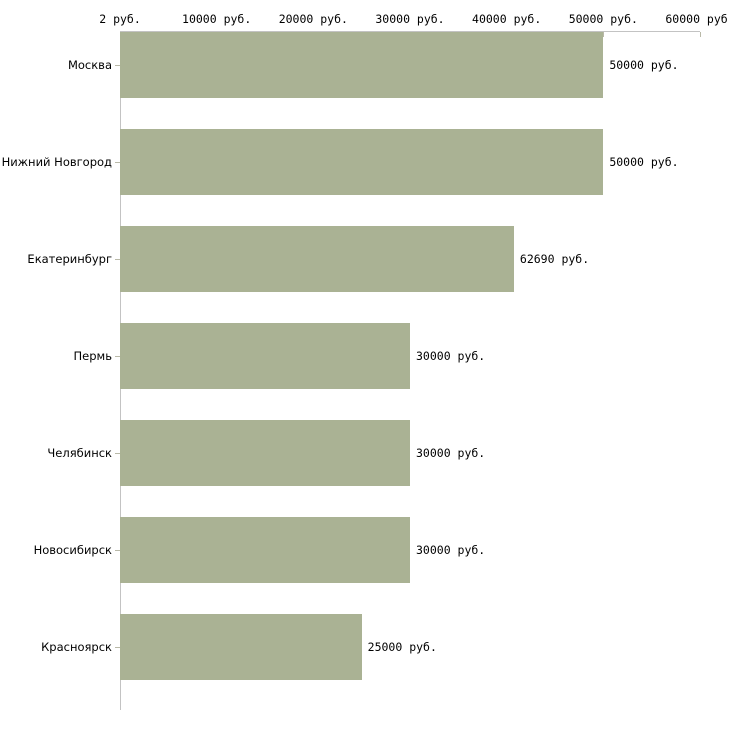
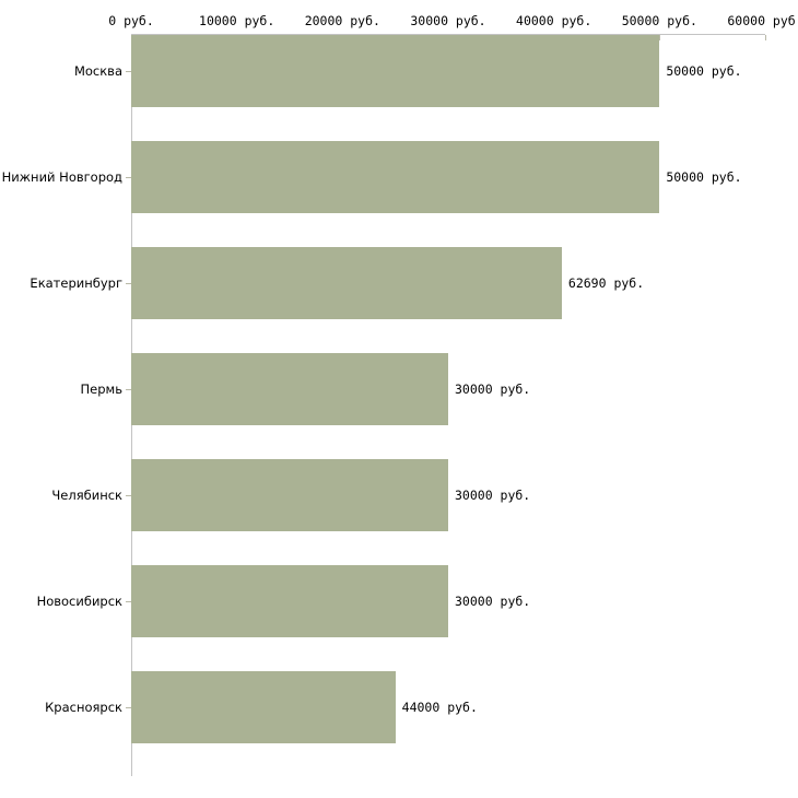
- 2 руб.
+ 0 руб.
  10000 руб.
  20000 руб.
  30000 руб.
  40000 руб.
  50000 руб.
  60000 руб
  Москва
  Нижний Новгород
  Екатеринбург
  Пермь
  Челябинск
  Новосибирск
  Красноярск
  50000 руб.
  50000 руб.
  62690 руб.
  30000 руб.
  30000 руб.
  30000 руб.
- 25000 руб.
+ 44000 руб.
